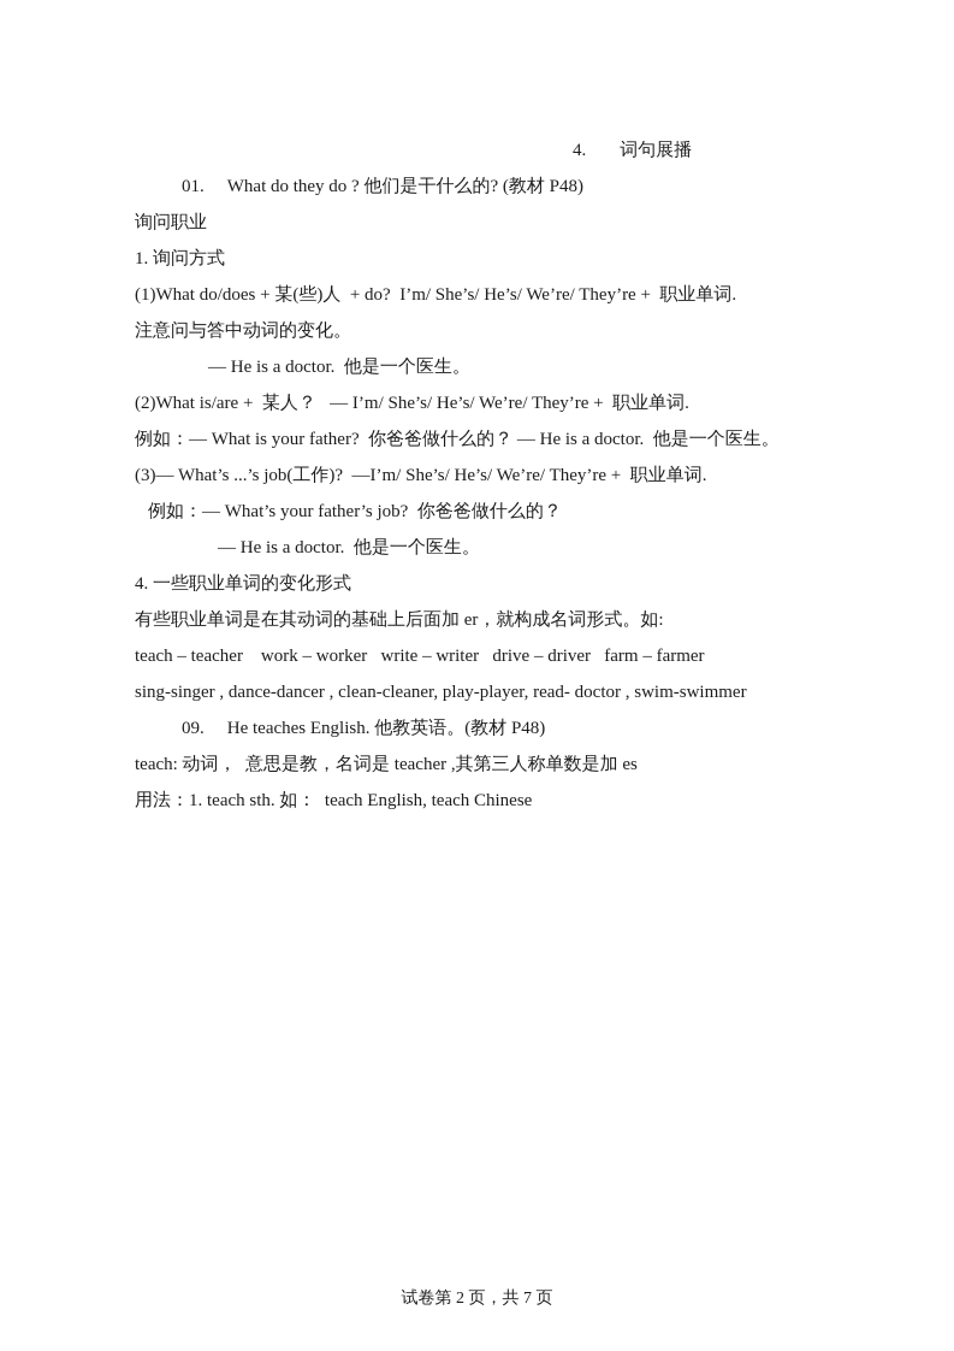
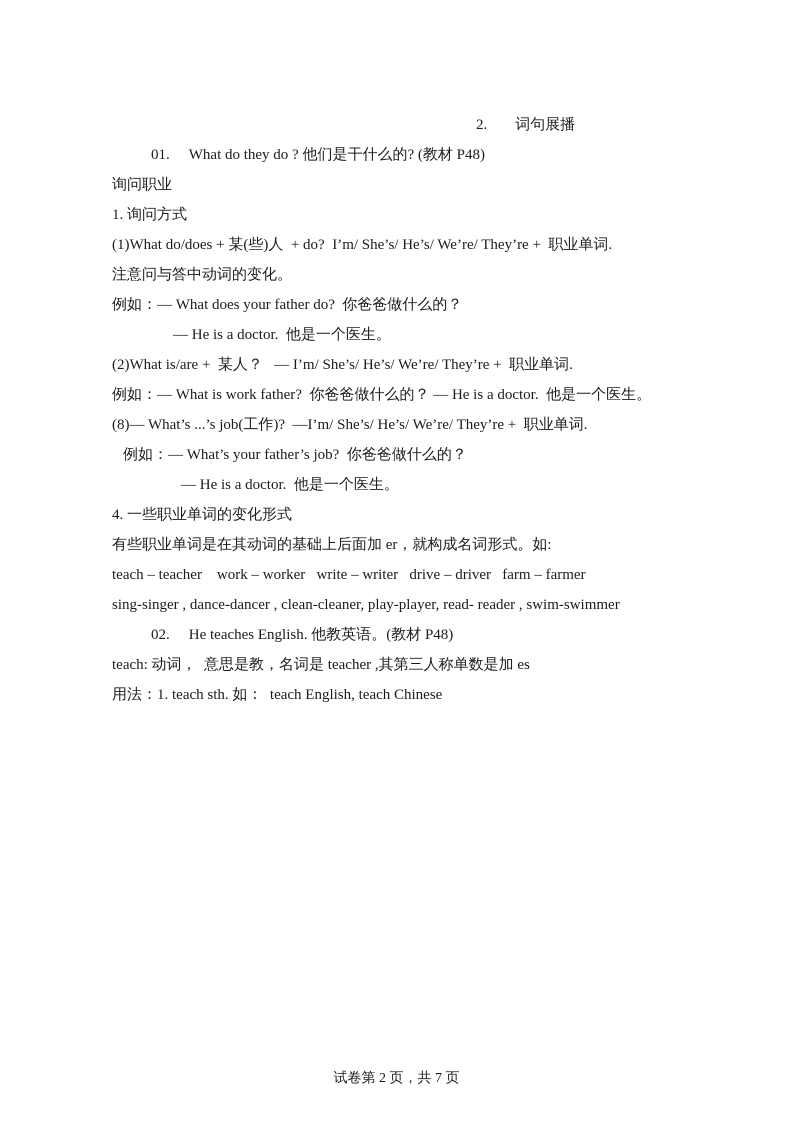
- 4. 词句展播
+ 2. 词句展播
  01. What do they do ? 他们是干什么的? (教材 P48)
  询问职业
  1. 询问方式
  (1)What do/does + 某(些)人 + do? I’m/ She’s/ He’s/ We’re/ They’re + 职业单词.
  注意问与答中动词的变化。
+ 例如：— What does your father do? 你爸爸做什么的？
  — He is a doctor. 他是一个医生。
  (2)What is/are + 某人？ — I’m/ She’s/ He’s/ We’re/ They’re + 职业单词.
- 例如：— What is your father? 你爸爸做什么的？ — He is a doctor. 他是一个医生。
+ 例如：— What is work father? 你爸爸做什么的？ — He is a doctor. 他是一个医生。
- (3)— What’s ...’s job(工作)? —I’m/ She’s/ He’s/ We’re/ They’re + 职业单词.
+ (8)— What’s ...’s job(工作)? —I’m/ She’s/ He’s/ We’re/ They’re + 职业单词.
  例如：— What’s your father’s job? 你爸爸做什么的？
  — He is a doctor. 他是一个医生。
  4. 一些职业单词的变化形式
  有些职业单词是在其动词的基础上后面加 er，就构成名词形式。如:
  teach – teacher work – worker write – writer drive – driver farm – farmer
- sing-singer , dance-dancer , clean-cleaner, play-player, read- doctor , swim-swimmer
+ sing-singer , dance-dancer , clean-cleaner, play-player, read- reader , swim-swimmer
- 09. He teaches English. 他教英语。(教材 P48)
+ 02. He teaches English. 他教英语。(教材 P48)
  teach: 动词， 意思是教，名词是 teacher ,其第三人称单数是加 es
  用法：1. teach sth. 如： teach English, teach Chinese
  试卷第 2 页，共 7 页
